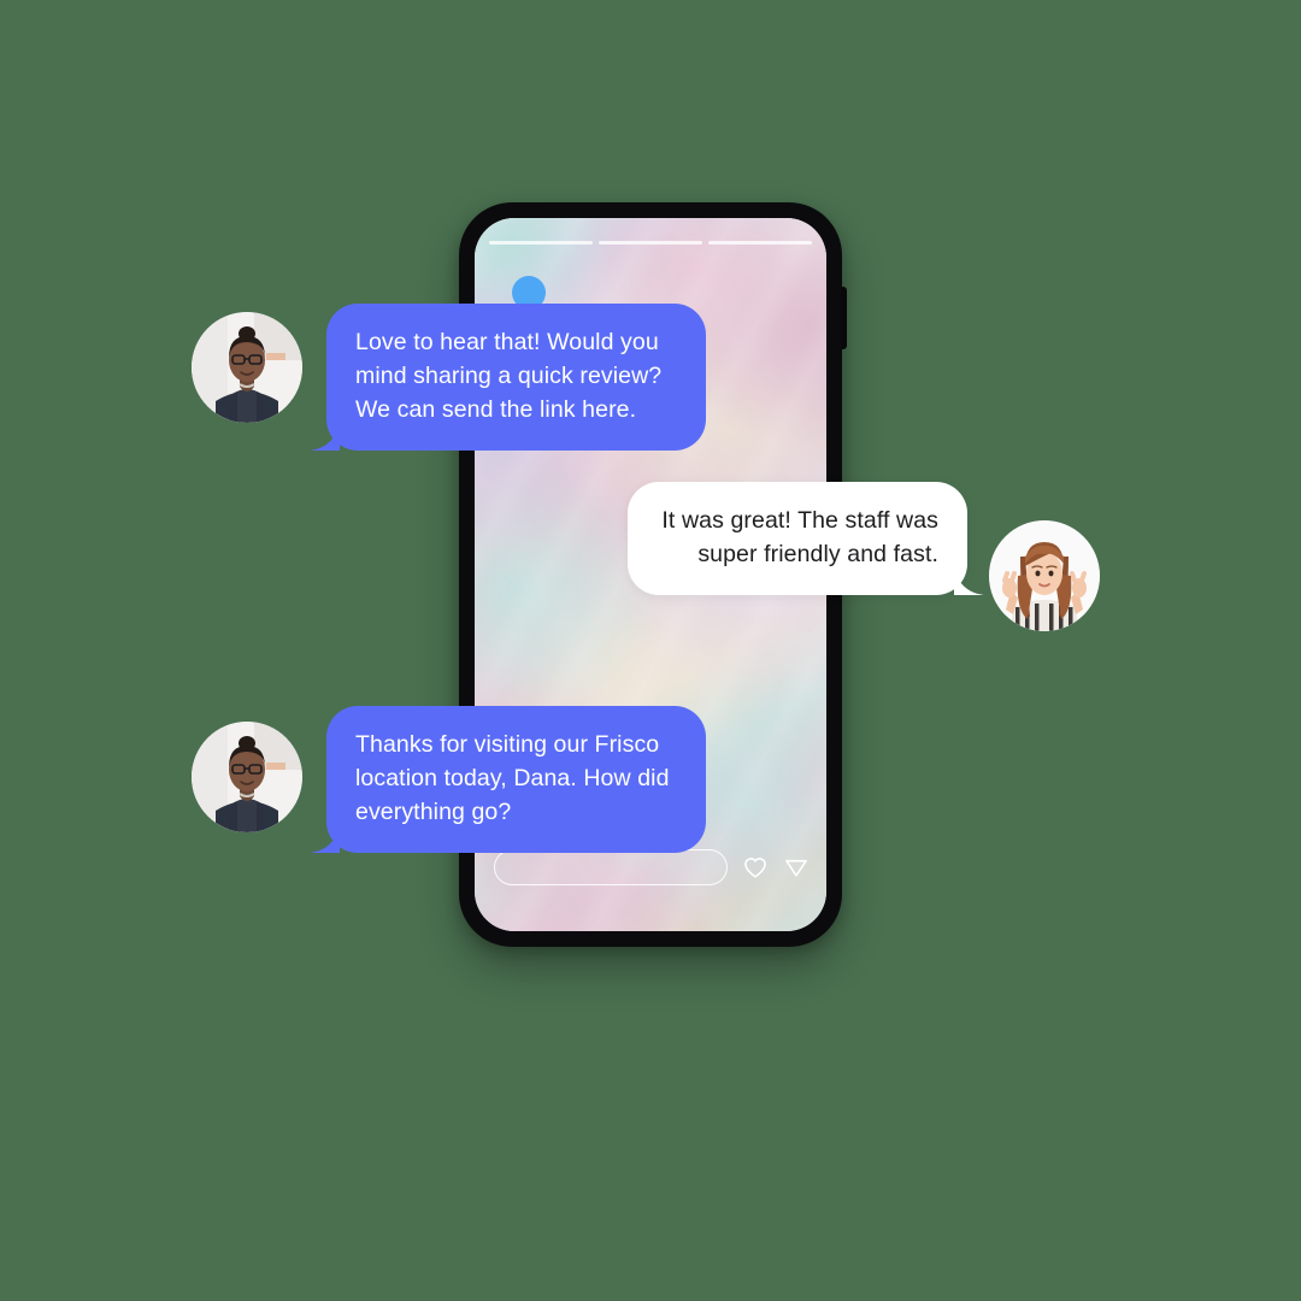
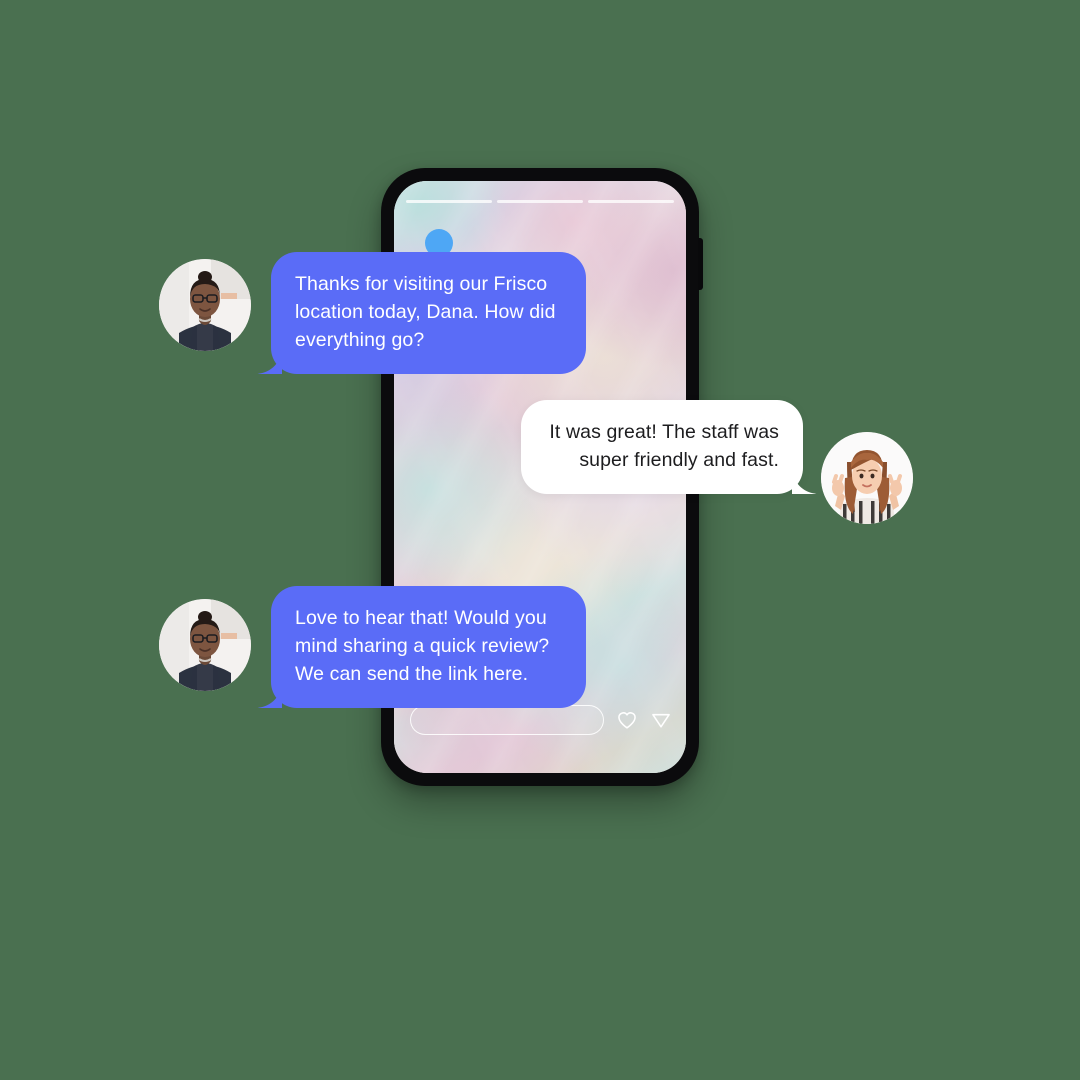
- Love to hear that! Would you mind sharing a quick review? We can send the link here.
+ Thanks for visiting our Frisco location today, Dana. How did everything go?
  It was great! The staff was super friendly and fast.
- Thanks for visiting our Frisco location today, Dana. How did everything go?
+ Love to hear that! Would you mind sharing a quick review? We can send the link here.
